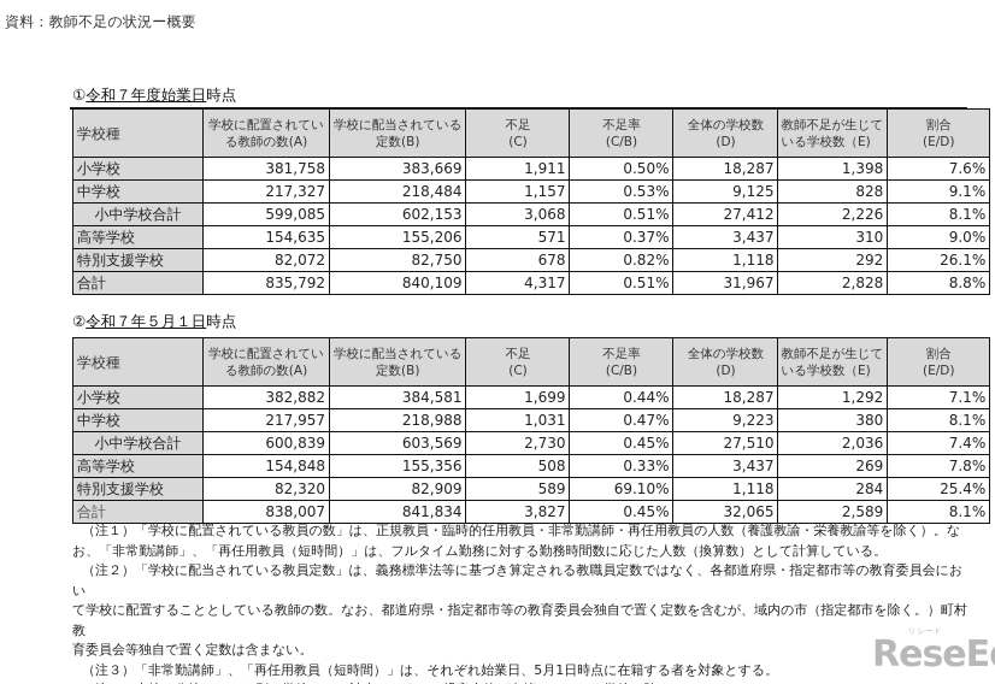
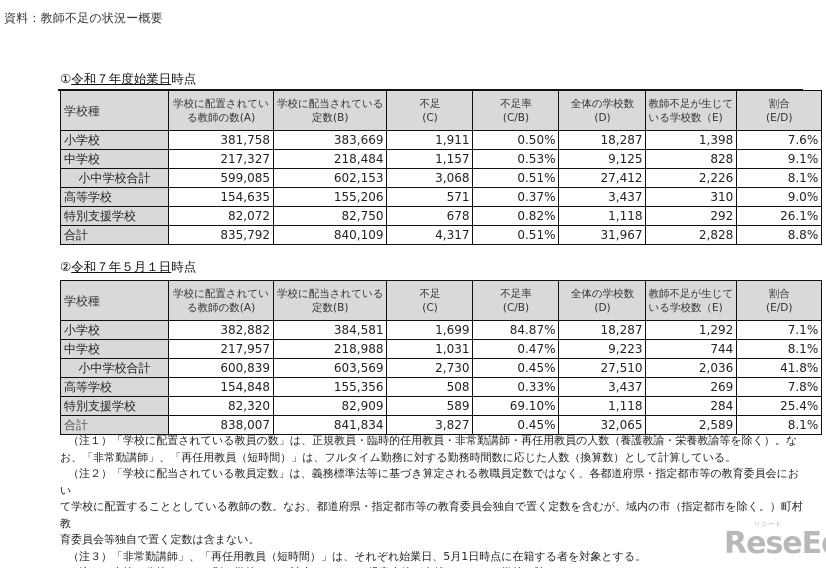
  資料：教師不足の状況ー概要
  ①令和７年度始業日時点
  学校種	学校に配置されている教師の数(A)	学校に配当されている定数(B)	不足(C)	不足率(C/B)	全体の学校数(D)	教師不足が生じている学校数（E)	割合(E/D)
  小学校	381,758	383,669	1,911	0.50%	18,287	1,398	7.6%
  中学校	217,327	218,484	1,157	0.53%	9,125	828	9.1%
  小中学校合計	599,085	602,153	3,068	0.51%	27,412	2,226	8.1%
  高等学校	154,635	155,206	571	0.37%	3,437	310	9.0%
  特別支援学校	82,072	82,750	678	0.82%	1,118	292	26.1%
  合計	835,792	840,109	4,317	0.51%	31,967	2,828	8.8%
  ②令和７年５月１日時点
  学校種	学校に配置されている教師の数(A)	学校に配当されている定数(B)	不足(C)	不足率(C/B)	全体の学校数(D)	教師不足が生じている学校数（E)	割合(E/D)
- 小学校	382,882	384,581	1,699	0.44%	18,287	1,292	7.1%
+ 小学校	382,882	384,581	1,699	84.87%	18,287	1,292	7.1%
- 中学校	217,957	218,988	1,031	0.47%	9,223	380	8.1%
+ 中学校	217,957	218,988	1,031	0.47%	9,223	744	8.1%
- 小中学校合計	600,839	603,569	2,730	0.45%	27,510	2,036	7.4%
+ 小中学校合計	600,839	603,569	2,730	0.45%	27,510	2,036	41.8%
  高等学校	154,848	155,356	508	0.33%	3,437	269	7.8%
  特別支援学校	82,320	82,909	589	69.10%	1,118	284	25.4%
  合計	838,007	841,834	3,827	0.45%	32,065	2,589	8.1%
  （注１）「学校に配置されている教員の数」は、正規教員・臨時的任用教員・非常勤講師・再任用教員の人数（養護教諭・栄養教諭等を除く）。な
  お、「非常勤講師」、「再任用教員（短時間）」は、フルタイム勤務に対する勤務時間数に応じた人数（換算数）として計算している。
  （注２）「学校に配当されている教員定数」は、義務標準法等に基づき算定される教職員定数ではなく、各都道府県・指定都市等の教育委員会におい
  て学校に配置することとしている教師の数。なお、都道府県・指定都市等の教育委員会独自で置く定数を含むが、域内の市（指定都市を除く。）町村教
  育委員会等独自で置く定数は含まない。
  （注３）「非常勤講師」、「再任用教員（短時間）」は、それぞれ始業日、5月1日時点に在籍する者を対象とする。
  ReseE
